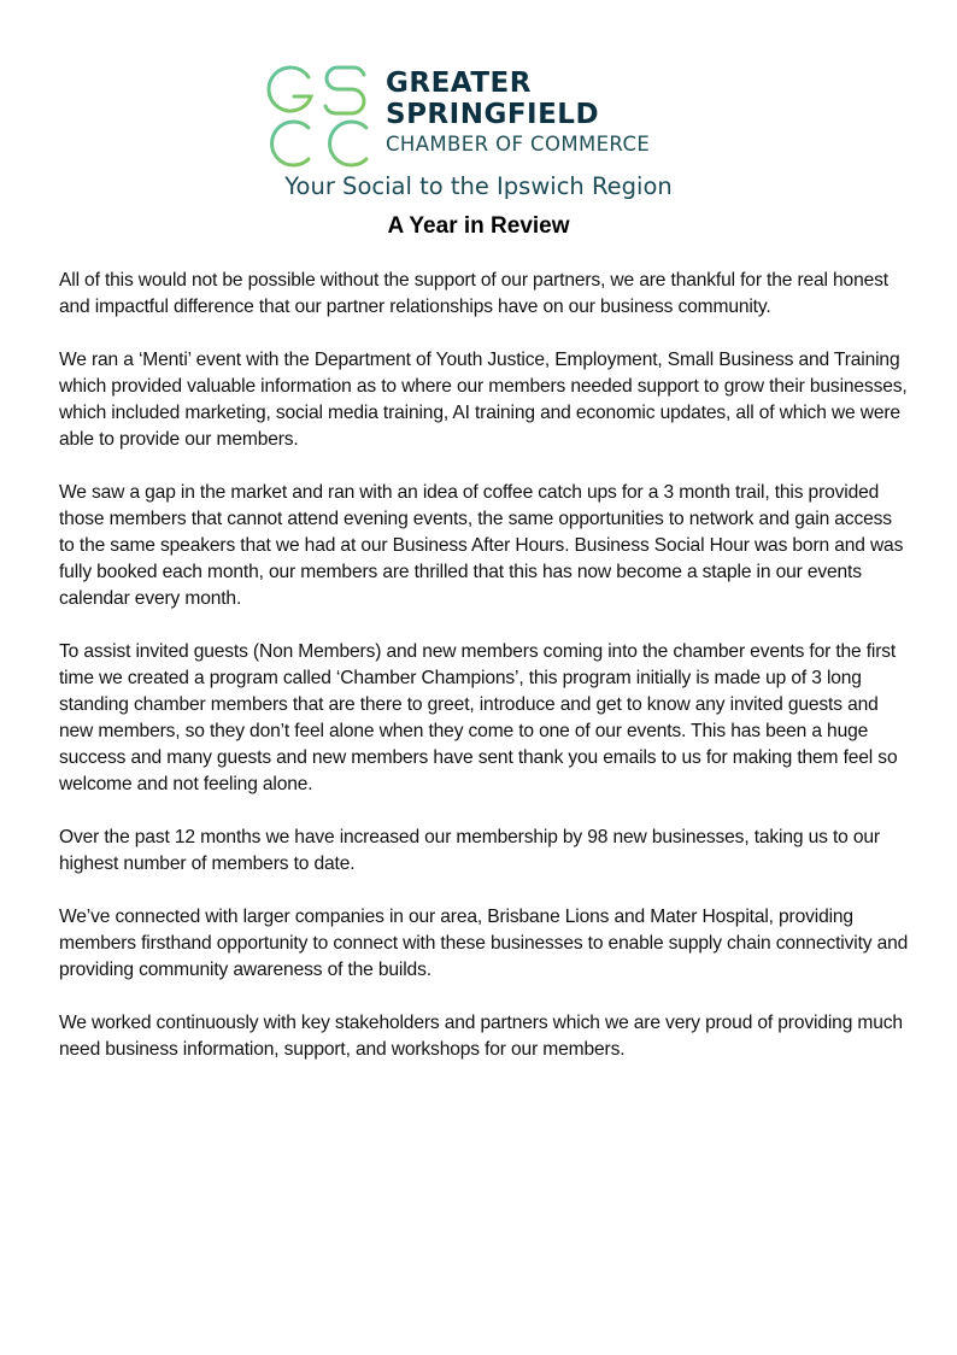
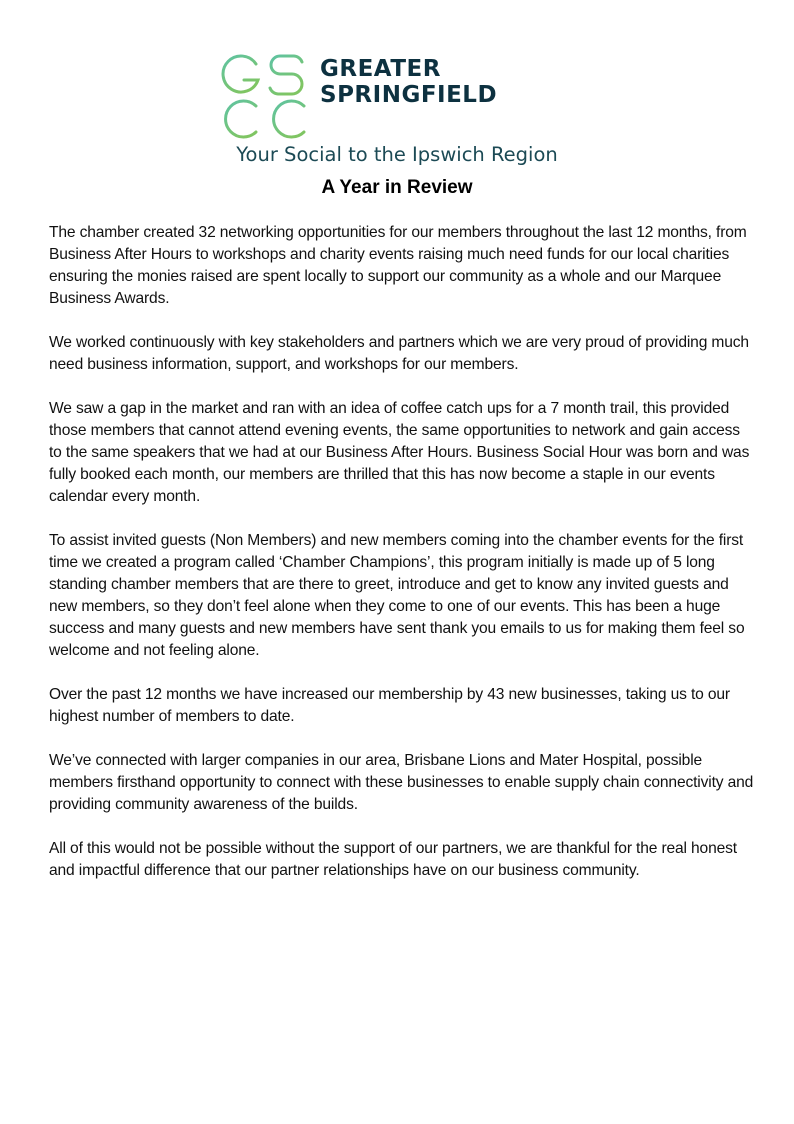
  GREATER
  SPRINGFIELD
- CHAMBER OF COMMERCE
  Your Social to the Ipswich Region
  A Year in Review
+ The chamber created 32 networking opportunities for our members throughout the last 12 months, from Business After Hours to workshops and charity events raising much need funds for our local charities ensuring the monies raised are spent locally to support our community as a whole and our Marquee Business Awards.
- All of this would not be possible without the support of our partners, we are thankful for the real honest and impactful difference that our partner relationships have on our business community.
+ We worked continuously with key stakeholders and partners which we are very proud of providing much need business information, support, and workshops for our members.
- We ran a ‘Menti’ event with the Department of Youth Justice, Employment, Small Business and Training which provided valuable information as to where our members needed support to grow their businesses, which included marketing, social media training, AI training and economic updates, all of which we were able to provide our members.
- We saw a gap in the market and ran with an idea of coffee catch ups for a 3 month trail, this provided those members that cannot attend evening events, the same opportunities to network and gain access to the same speakers that we had at our Business After Hours. Business Social Hour was born and was fully booked each month, our members are thrilled that this has now become a staple in our events calendar every month.
+ We saw a gap in the market and ran with an idea of coffee catch ups for a 7 month trail, this provided those members that cannot attend evening events, the same opportunities to network and gain access to the same speakers that we had at our Business After Hours. Business Social Hour was born and was fully booked each month, our members are thrilled that this has now become a staple in our events calendar every month.
- To assist invited guests (Non Members) and new members coming into the chamber events for the first time we created a program called ‘Chamber Champions’, this program initially is made up of 3 long standing chamber members that are there to greet, introduce and get to know any invited guests and new members, so they don’t feel alone when they come to one of our events. This has been a huge success and many guests and new members have sent thank you emails to us for making them feel so welcome and not feeling alone.
+ To assist invited guests (Non Members) and new members coming into the chamber events for the first time we created a program called ‘Chamber Champions’, this program initially is made up of 5 long standing chamber members that are there to greet, introduce and get to know any invited guests and new members, so they don’t feel alone when they come to one of our events. This has been a huge success and many guests and new members have sent thank you emails to us for making them feel so welcome and not feeling alone.
- Over the past 12 months we have increased our membership by 98 new businesses, taking us to our highest number of members to date.
+ Over the past 12 months we have increased our membership by 43 new businesses, taking us to our highest number of members to date.
- We’ve connected with larger companies in our area, Brisbane Lions and Mater Hospital, providing members firsthand opportunity to connect with these businesses to enable supply chain connectivity and providing community awareness of the builds.
+ We’ve connected with larger companies in our area, Brisbane Lions and Mater Hospital, possible members firsthand opportunity to connect with these businesses to enable supply chain connectivity and providing community awareness of the builds.
- We worked continuously with key stakeholders and partners which we are very proud of providing much need business information, support, and workshops for our members.
+ All of this would not be possible without the support of our partners, we are thankful for the real honest and impactful difference that our partner relationships have on our business community.
